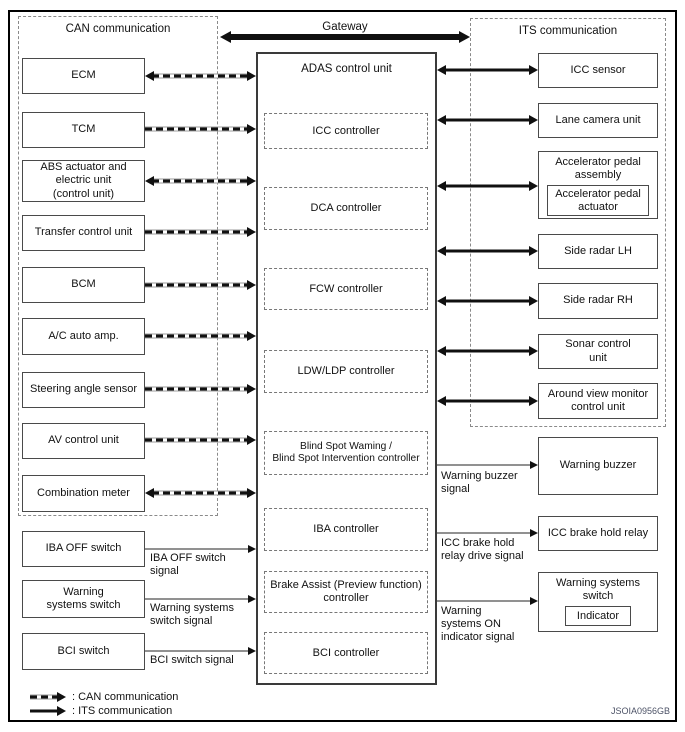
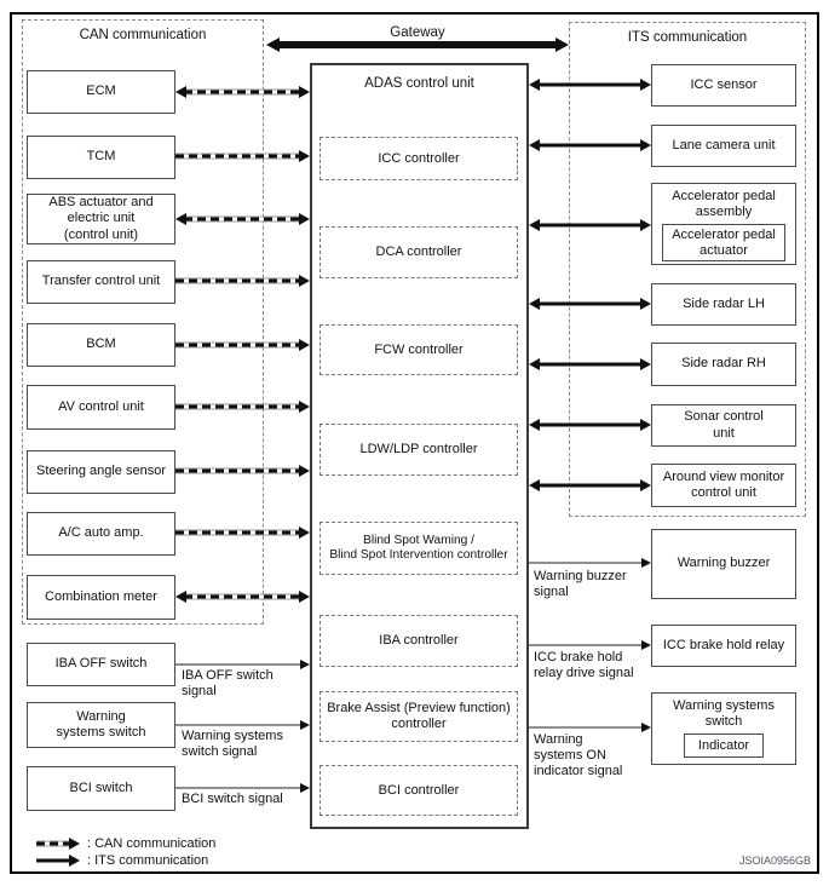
  CAN communication
  ITS communication
  Gateway
  ADAS control unit
  ICC controller
  DCA controller
  FCW controller
  LDW/LDP controller
  Blind Spot Waming /
  Blind Spot Intervention controller
  IBA controller
  Brake Assist (Preview function)
  controller
  BCI controller
  ECM
  TCM
  ABS actuator and
  electric unit
  (control unit)
  Transfer control unit
  BCM
- A/C auto amp.
+ AV control unit
  Steering angle sensor
- AV control unit
+ A/C auto amp.
  Combination meter
  IBA OFF switch
  Warning
  systems switch
  BCI switch
  ICC sensor
  Lane camera unit
  Accelerator pedal
  assembly
  Accelerator pedal
  actuator
  Side radar LH
  Side radar RH
  Sonar control
  unit
  Around view monitor
  control unit
  Warning buzzer
  ICC brake hold relay
  Warning systems
  switch
  Indicator
  IBA OFF switch signal
  Warning systems switch signal
  BCI switch signal
  Warning buzzer signal
  ICC brake hold relay drive signal
  Warning systems ON indicator signal
  : CAN communication
  : ITS communication
  JSOIA0956GB
